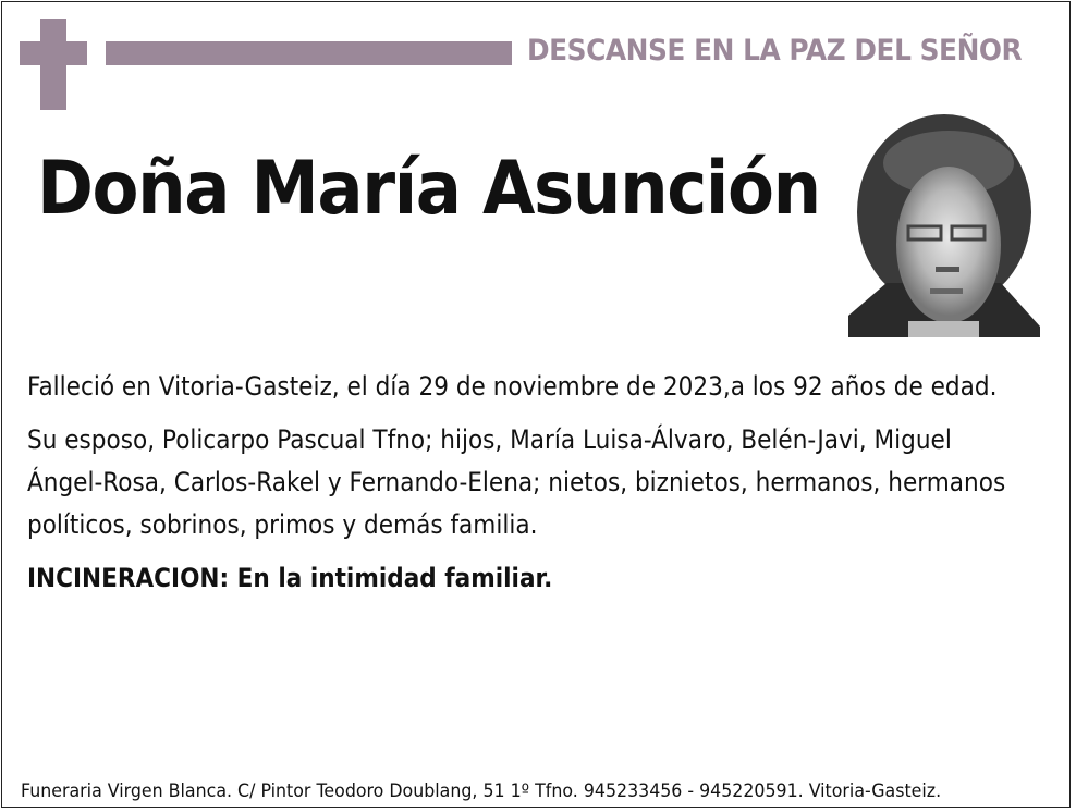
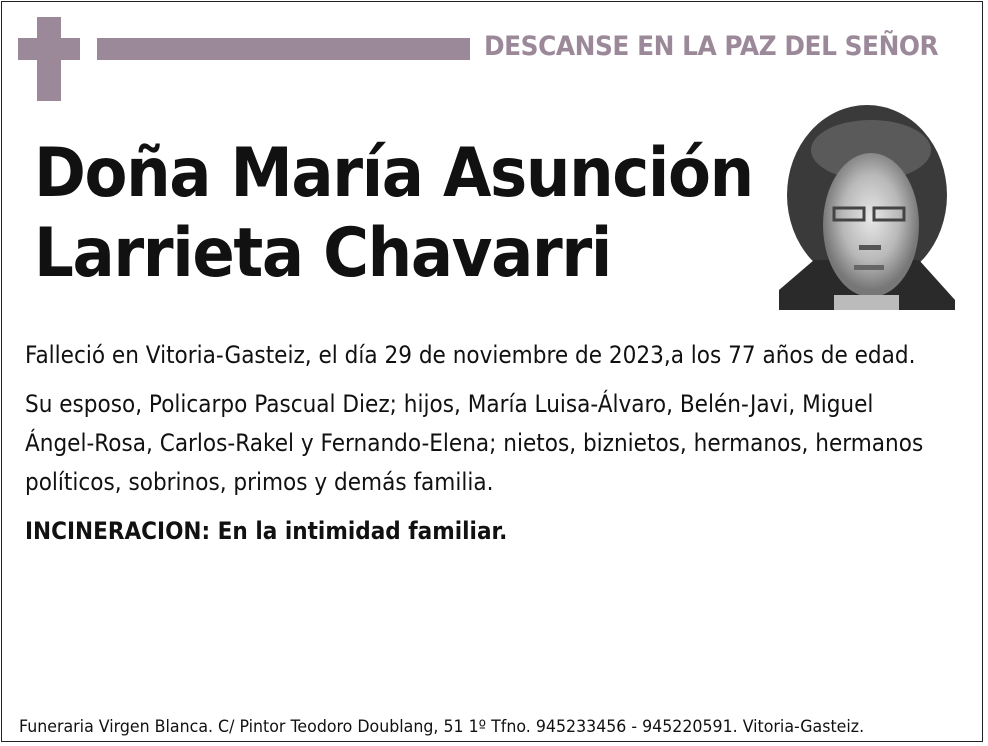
  DESCANSE EN LA PAZ DEL SEÑOR
  Doña María Asunción
+ Larrieta Chavarri
- Falleció en Vitoria-Gasteiz, el día 29 de noviembre de 2023,a los 92 años de edad.
+ Falleció en Vitoria-Gasteiz, el día 29 de noviembre de 2023,a los 77 años de edad.
- Su esposo, Policarpo Pascual Tfno; hijos, María Luisa-Álvaro, Belén-Javi, Miguel Ángel-Rosa, Carlos-Rakel y Fernando-Elena; nietos, biznietos, hermanos, hermanos políticos, sobrinos, primos y demás familia.
+ Su esposo, Policarpo Pascual Diez; hijos, María Luisa-Álvaro, Belén-Javi, Miguel Ángel-Rosa, Carlos-Rakel y Fernando-Elena; nietos, biznietos, hermanos, hermanos políticos, sobrinos, primos y demás familia.
  INCINERACION: En la intimidad familiar.
  Funeraria Virgen Blanca. C/ Pintor Teodoro Doublang, 51 1º Tfno. 945233456 - 945220591. Vitoria-Gasteiz.
